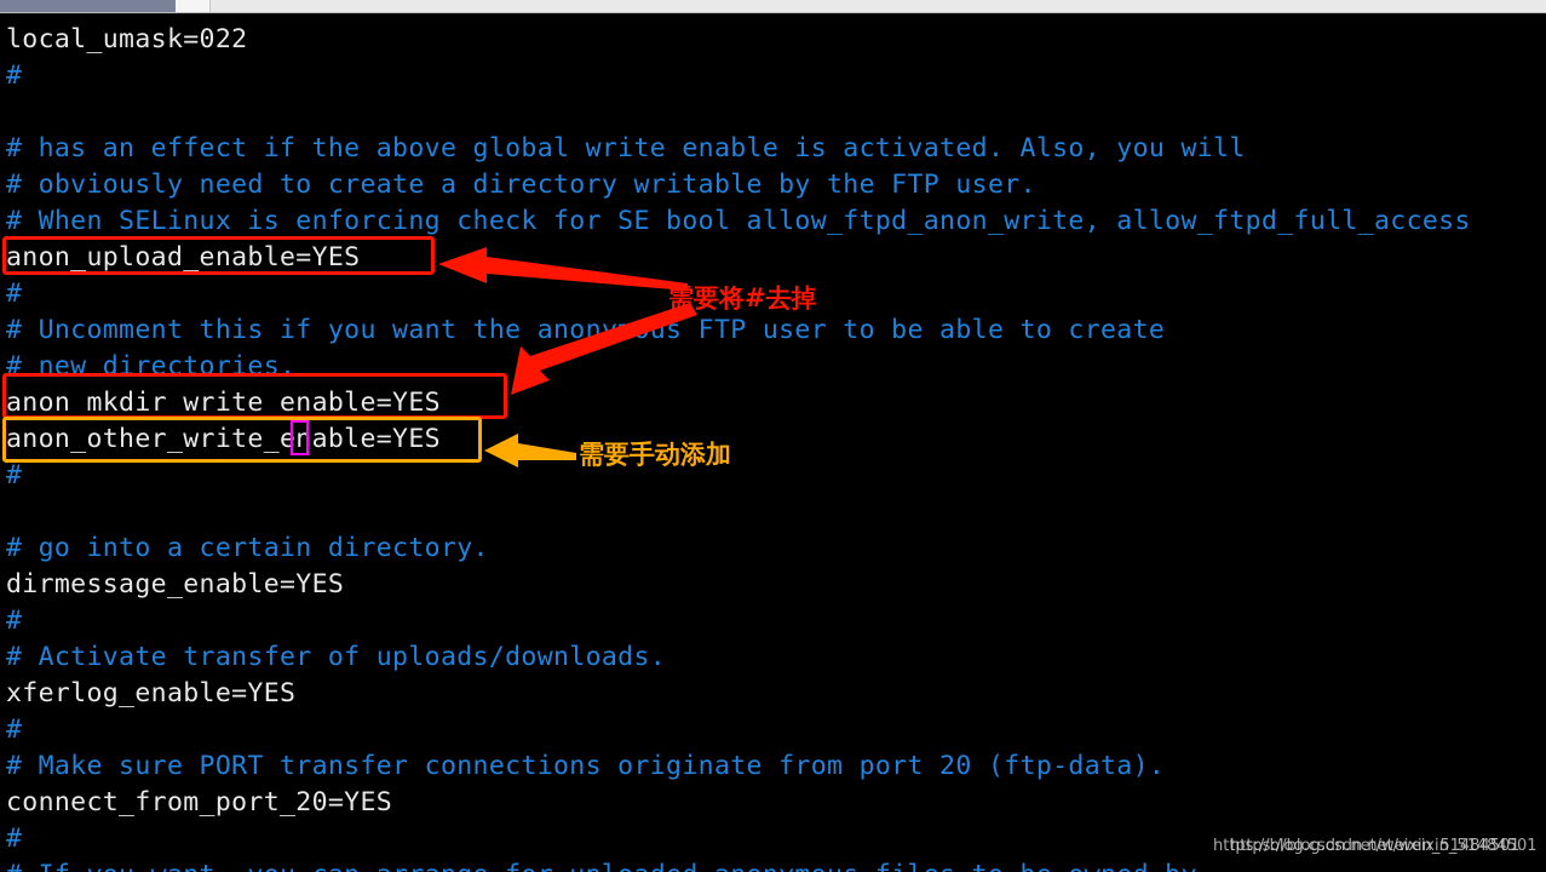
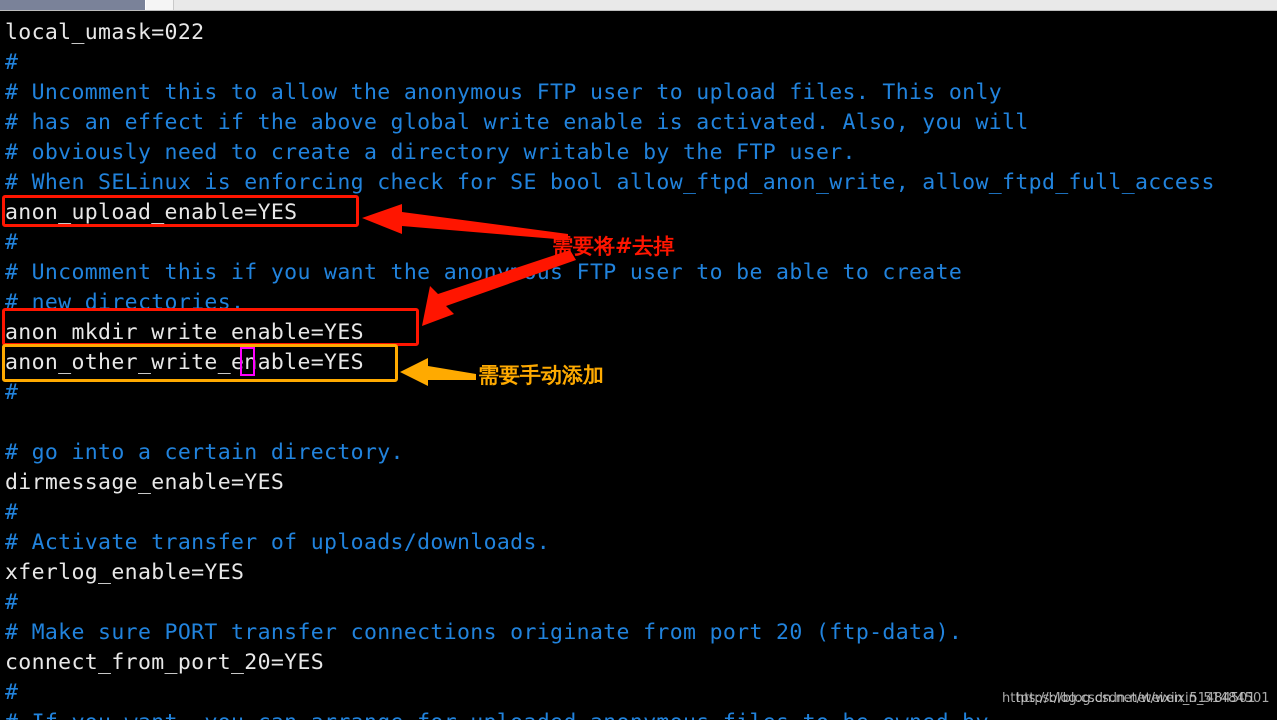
  local_umask=022
  #
+ # Uncomment this to allow the anonymous FTP user to upload files. This only
  # has an effect if the above global write enable is activated. Also, you will
  # obviously need to create a directory writable by the FTP user.
  # When SELinux is enforcing check for SE bool allow_ftpd_anon_write, allow_ftpd_full_access
  anon_upload_enable=YES
  #
  # Uncomment this if you want the anonus FTP user to be able to create
  # new directories.
  anon_mkdir_write_enable=YES
  anon_other_write_enable=YES
  #
  # go into a certain directory.
  dirmessage_enable=YES
  #
  # Activate transfer of uploads/downloads.
  xferlog_enable=YES
  #
  # Make sure PORT transfer connections originate from port 20 (ftp-data).
  connect_from_port_20=YES
  #
  需要将#去掉
  需要手动添加
  https://blog.csdn.net/weixin_51484501
  https://blog.csdn.net/weixin_51484501
